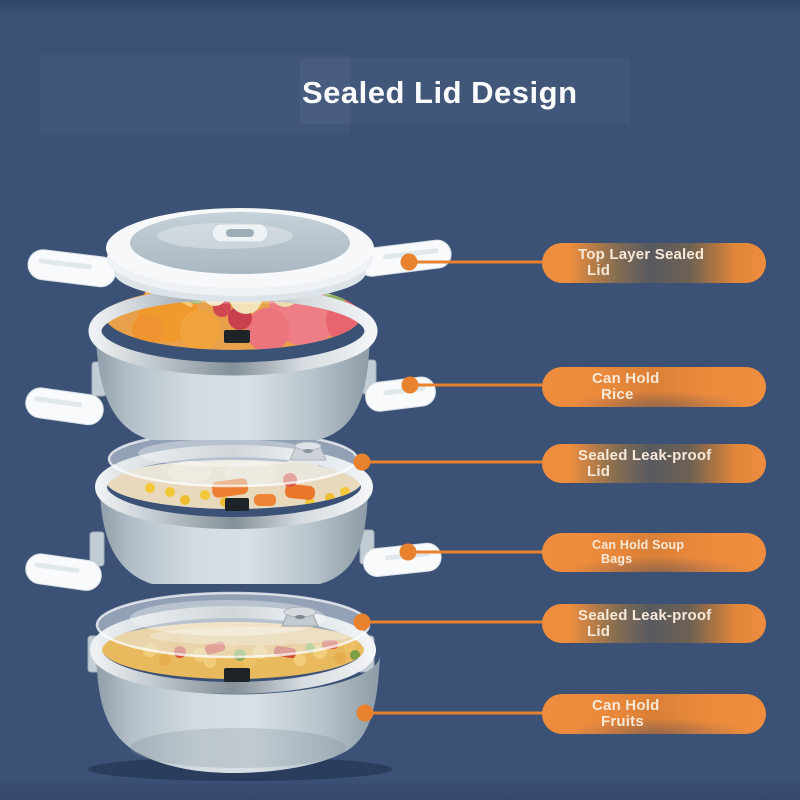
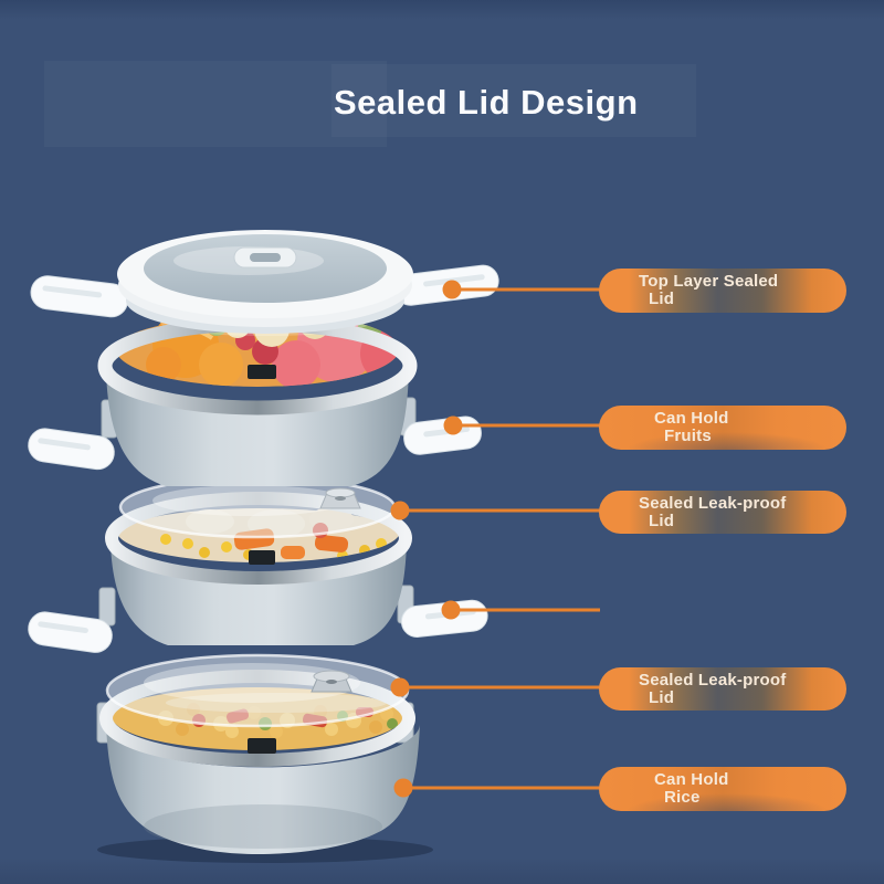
  Sealed Lid Design
  Top Layer Sealed
  Lid
  Can Hold
- Rice
+ Fruits
  Sealed Leak-proof
  Lid
- Can Hold Soup
- Bags
  Sealed Leak-proof
  Lid
  Can Hold
- Fruits
+ Rice
